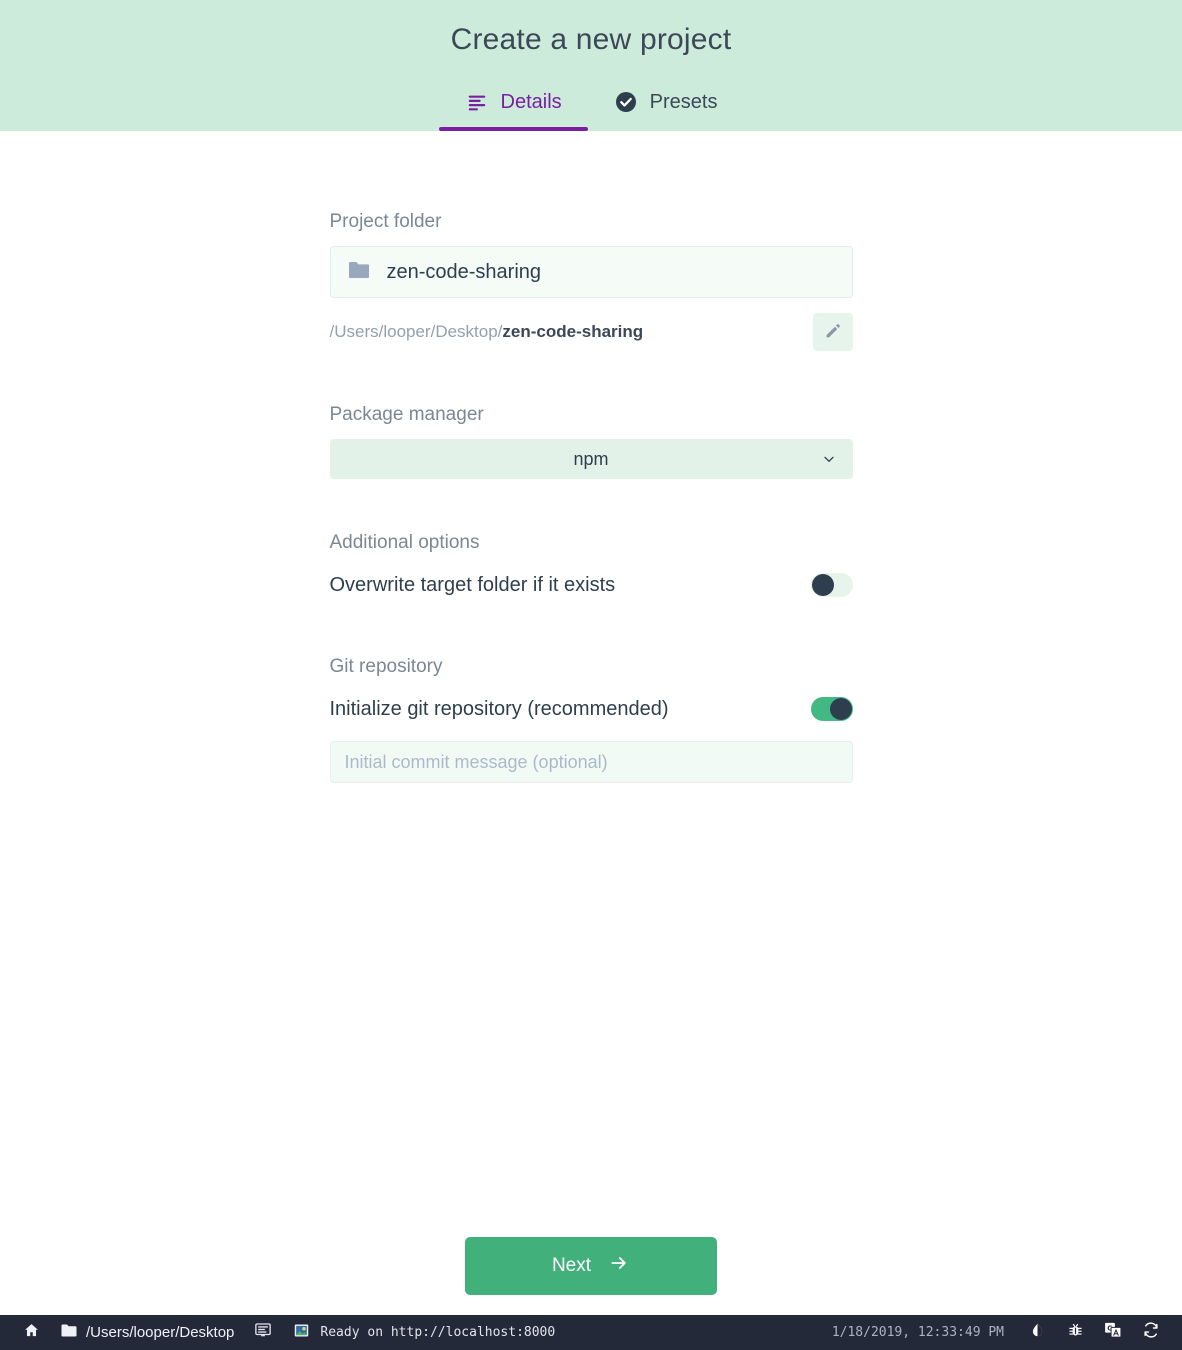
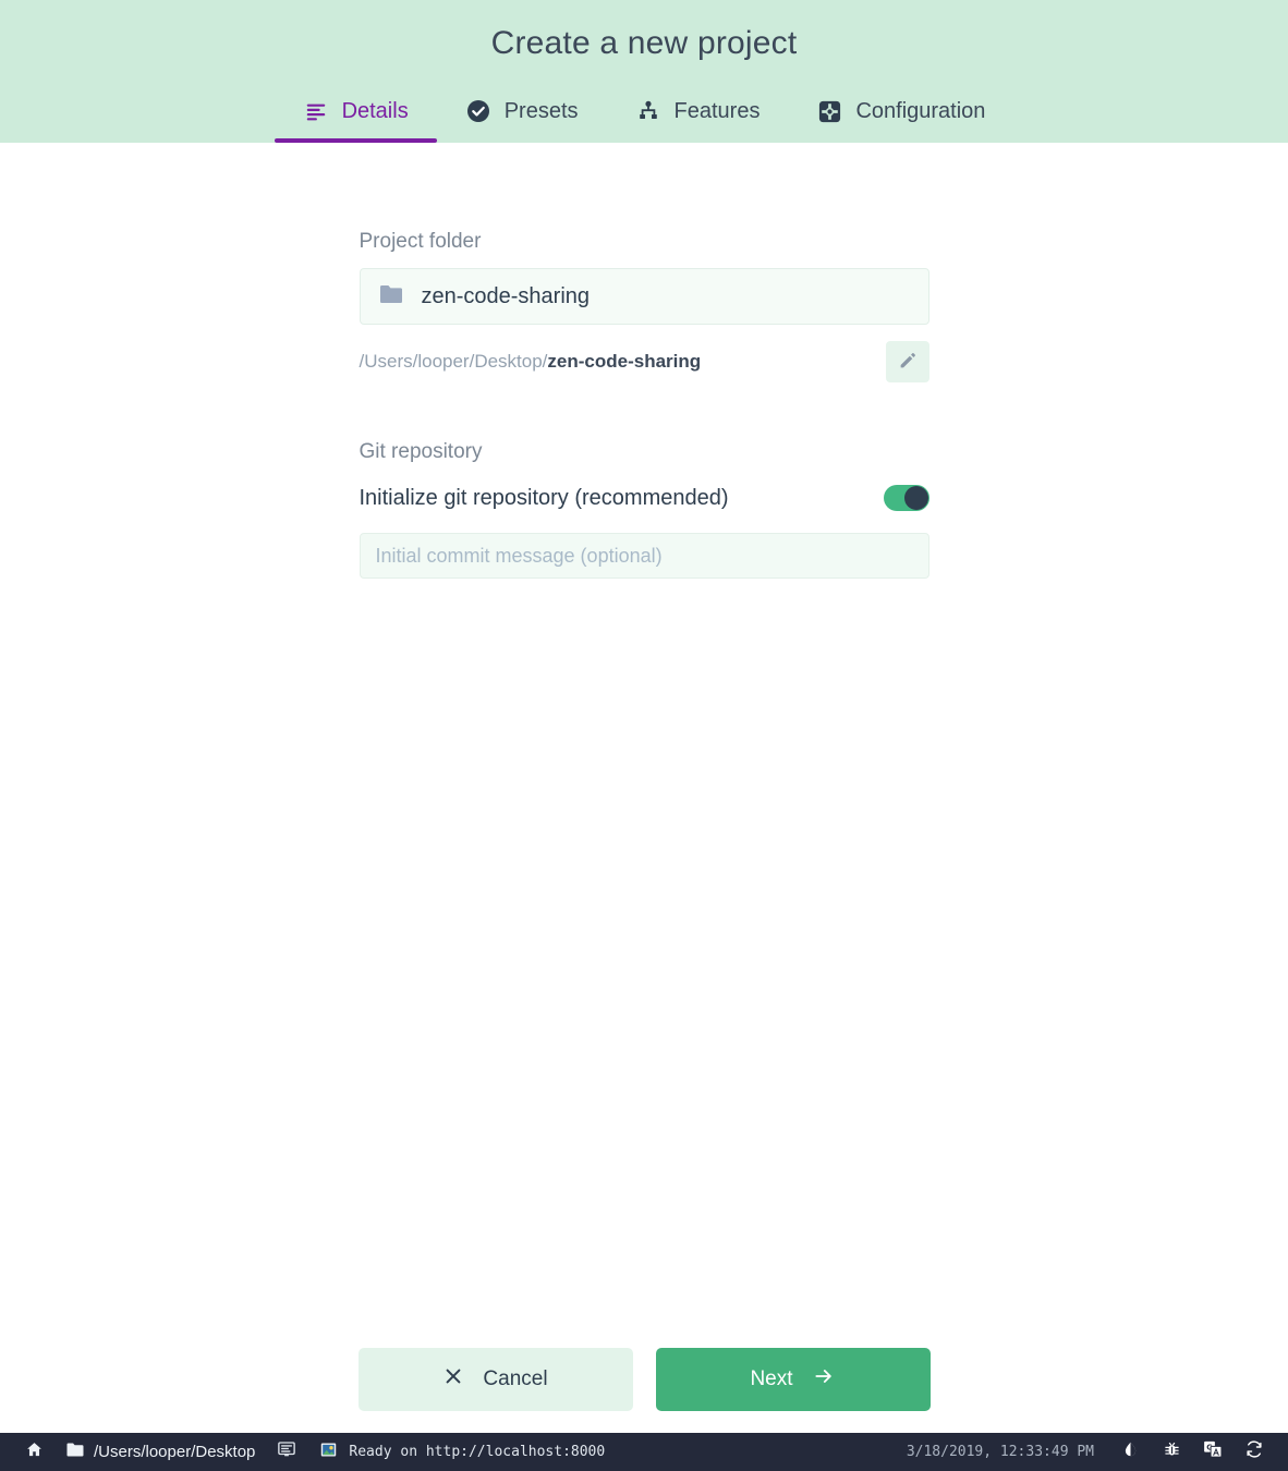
  Create a new project
  Details
  Presets
+ Features
+ Configuration
  Project folder
  zen-code-sharing
  /Users/looper/Desktop/zen-code-sharing
- Package manager
- npm
- Additional options
- Overwrite target folder if it exists
  Git repository
  Initialize git repository (recommended)
  Initial commit message (optional)
+ Cancel
  Next
  /Users/looper/Desktop
  Ready on http://localhost:8000
- 1/18/2019, 12:33:49 PM
+ 3/18/2019, 12:33:49 PM
  G
